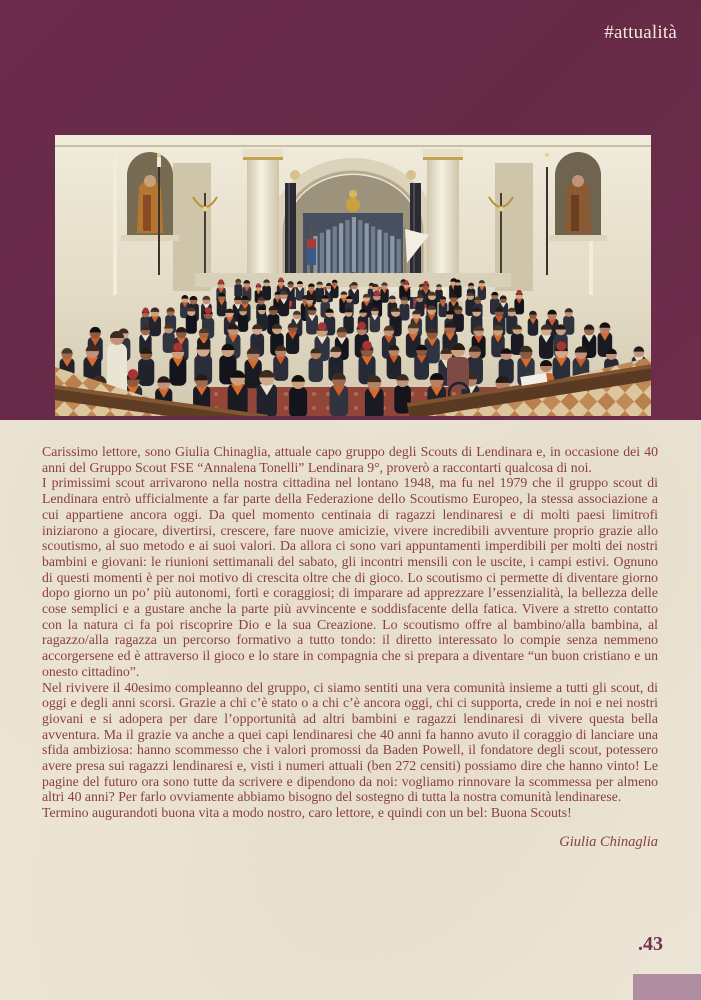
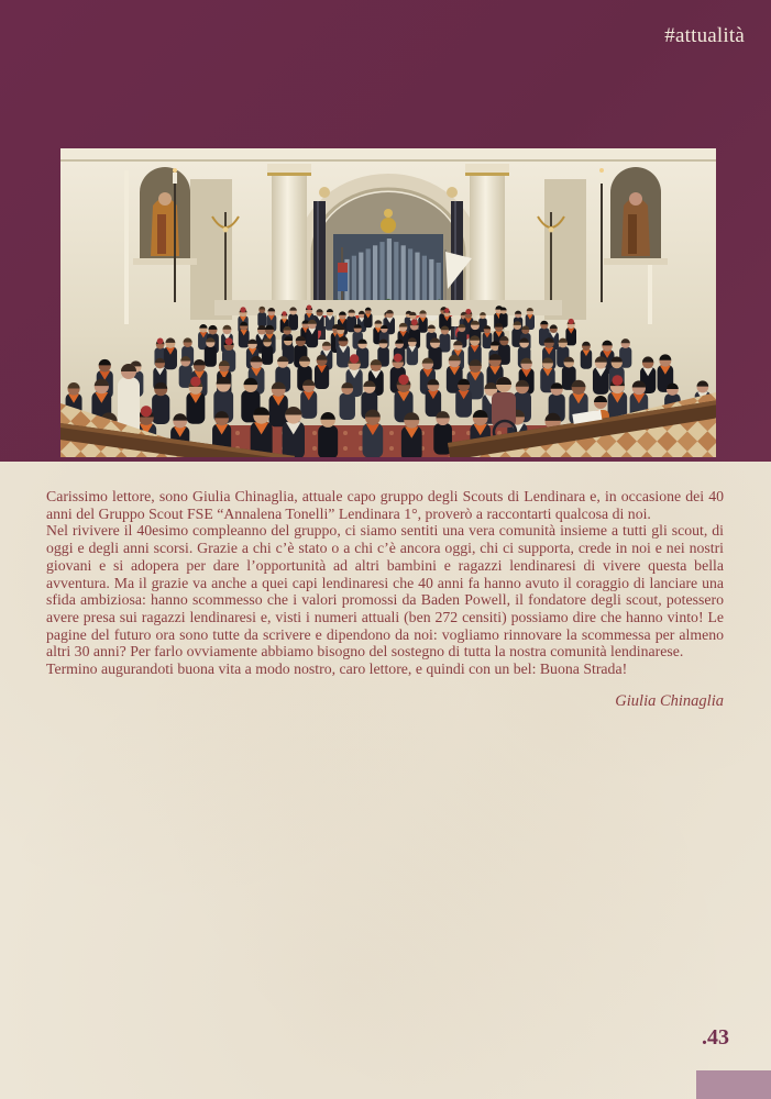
  #attualità
- Carissimo lettore, sono Giulia Chinaglia, attuale capo gruppo degli Scouts di Lendinara e, in occasione dei 40 anni del Gruppo Scout FSE “Annalena Tonelli” Lendinara 9°, proverò a raccontarti qualcosa di noi.
+ Carissimo lettore, sono Giulia Chinaglia, attuale capo gruppo degli Scouts di Lendinara e, in occasione dei 40 anni del Gruppo Scout FSE “Annalena Tonelli” Lendinara 1°, proverò a raccontarti qualcosa di noi.
- I primissimi scout arrivarono nella nostra cittadina nel lontano 1948, ma fu nel 1979 che il gruppo scout di Lendinara entrò ufficialmente a far parte della Federazione dello Scoutismo Europeo, la stessa associazione a cui appartiene ancora oggi. Da quel momento centinaia di ragazzi lendinaresi e di molti paesi limitrofi iniziarono a giocare, divertirsi, crescere, fare nuove amicizie, vivere incredibili avventure proprio grazie allo scoutismo, al suo metodo e ai suoi valori. Da allora ci sono vari appuntamenti imperdibili per molti dei nostri bambini e giovani: le riunioni settimanali del sabato, gli incontri mensili con le uscite, i campi estivi. Ognuno di questi momenti è per noi motivo di crescita oltre che di gioco. Lo scoutismo ci permette di diventare giorno dopo giorno un po’ più autonomi, forti e coraggiosi; di imparare ad apprezzare l’essenzialità, la bellezza delle cose semplici e a gustare anche la parte più avvincente e soddisfacente della fatica. Vivere a stretto contatto con la natura ci fa poi riscoprire Dio e la sua Creazione. Lo scoutismo offre al bambino/alla bambina, al ragazzo/alla ragazza un percorso formativo a tutto tondo: il diretto interessato lo compie senza nemmeno accorgersene ed è attraverso il gioco e lo stare in compagnia che si prepara a diventare “un buon cristiano e un onesto cittadino”.
- Nel rivivere il 40esimo compleanno del gruppo, ci siamo sentiti una vera comunità insieme a tutti gli scout, di oggi e degli anni scorsi. Grazie a chi c’è stato o a chi c’è ancora oggi, chi ci supporta, crede in noi e nei nostri giovani e si adopera per dare l’opportunità ad altri bambini e ragazzi lendinaresi di vivere questa bella avventura. Ma il grazie va anche a quei capi lendinaresi che 40 anni fa hanno avuto il coraggio di lanciare una sfida ambiziosa: hanno scommesso che i valori promossi da Baden Powell, il fondatore degli scout, potessero avere presa sui ragazzi lendinaresi e, visti i numeri attuali (ben 272 censiti) possiamo dire che hanno vinto! Le pagine del futuro ora sono tutte da scrivere e dipendono da noi: vogliamo rinnovare la scommessa per almeno altri 40 anni? Per farlo ovviamente abbiamo bisogno del sostegno di tutta la nostra comunità lendinarese.
+ Nel rivivere il 40esimo compleanno del gruppo, ci siamo sentiti una vera comunità insieme a tutti gli scout, di oggi e degli anni scorsi. Grazie a chi c’è stato o a chi c’è ancora oggi, chi ci supporta, crede in noi e nei nostri giovani e si adopera per dare l’opportunità ad altri bambini e ragazzi lendinaresi di vivere questa bella avventura. Ma il grazie va anche a quei capi lendinaresi che 40 anni fa hanno avuto il coraggio di lanciare una sfida ambiziosa: hanno scommesso che i valori promossi da Baden Powell, il fondatore degli scout, potessero avere presa sui ragazzi lendinaresi e, visti i numeri attuali (ben 272 censiti) possiamo dire che hanno vinto! Le pagine del futuro ora sono tutte da scrivere e dipendono da noi: vogliamo rinnovare la scommessa per almeno altri 30 anni? Per farlo ovviamente abbiamo bisogno del sostegno di tutta la nostra comunità lendinarese.
- Termino augurandoti buona vita a modo nostro, caro lettore, e quindi con un bel: Buona Scouts!
+ Termino augurandoti buona vita a modo nostro, caro lettore, e quindi con un bel: Buona Strada!
  Giulia Chinaglia
  .43
